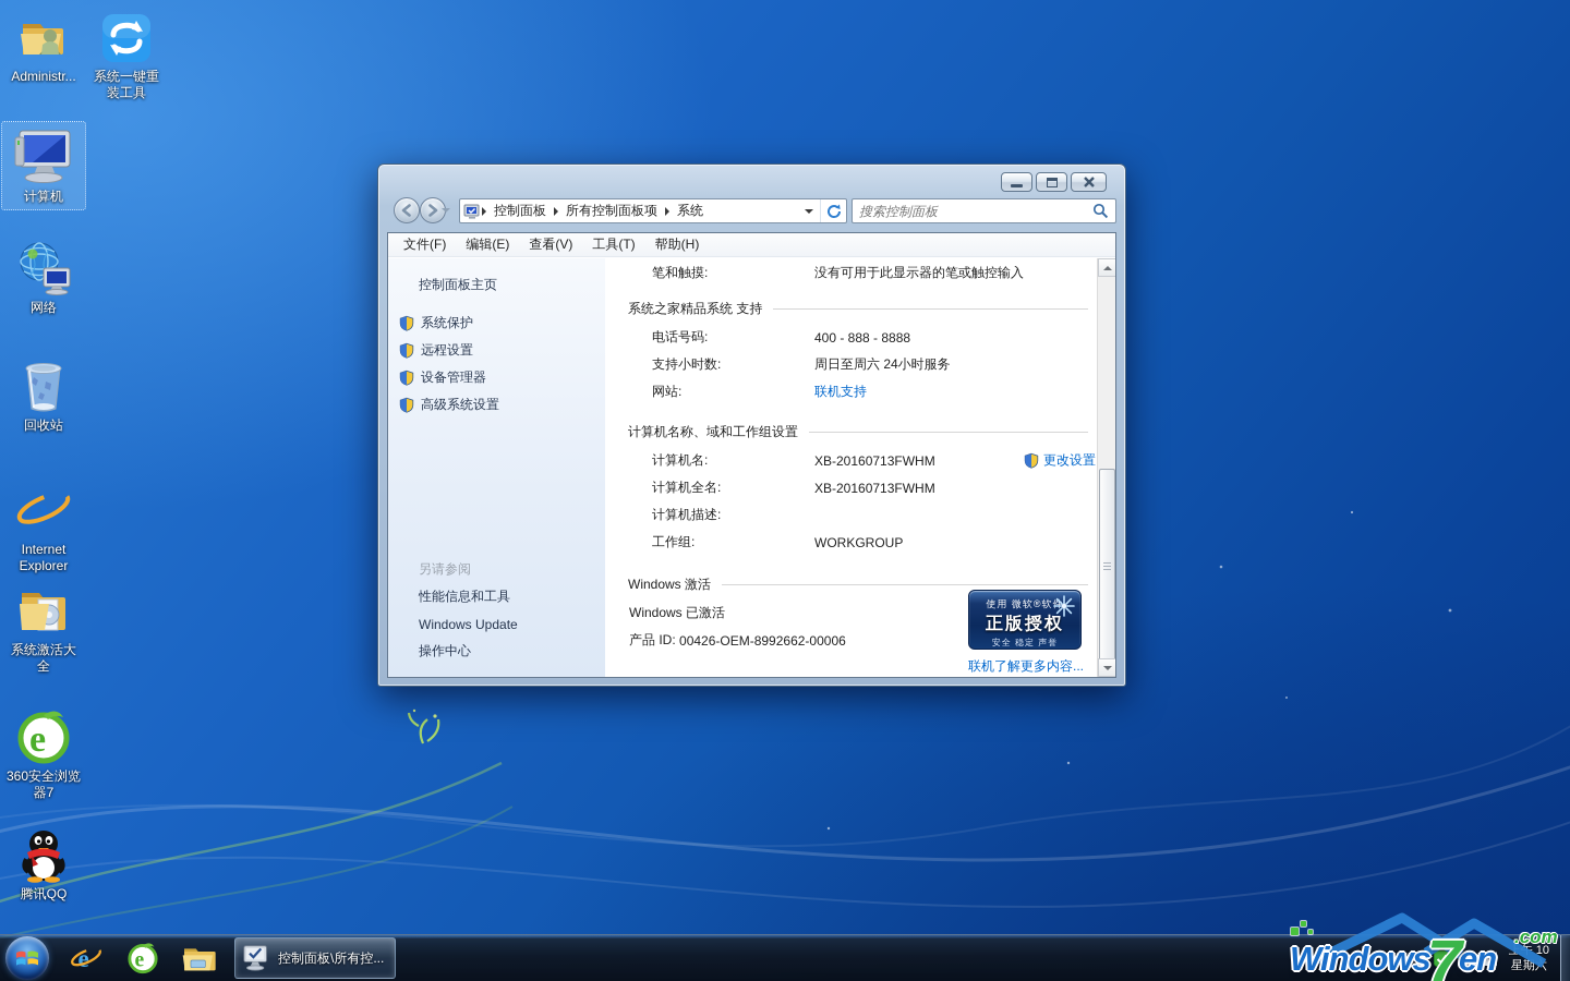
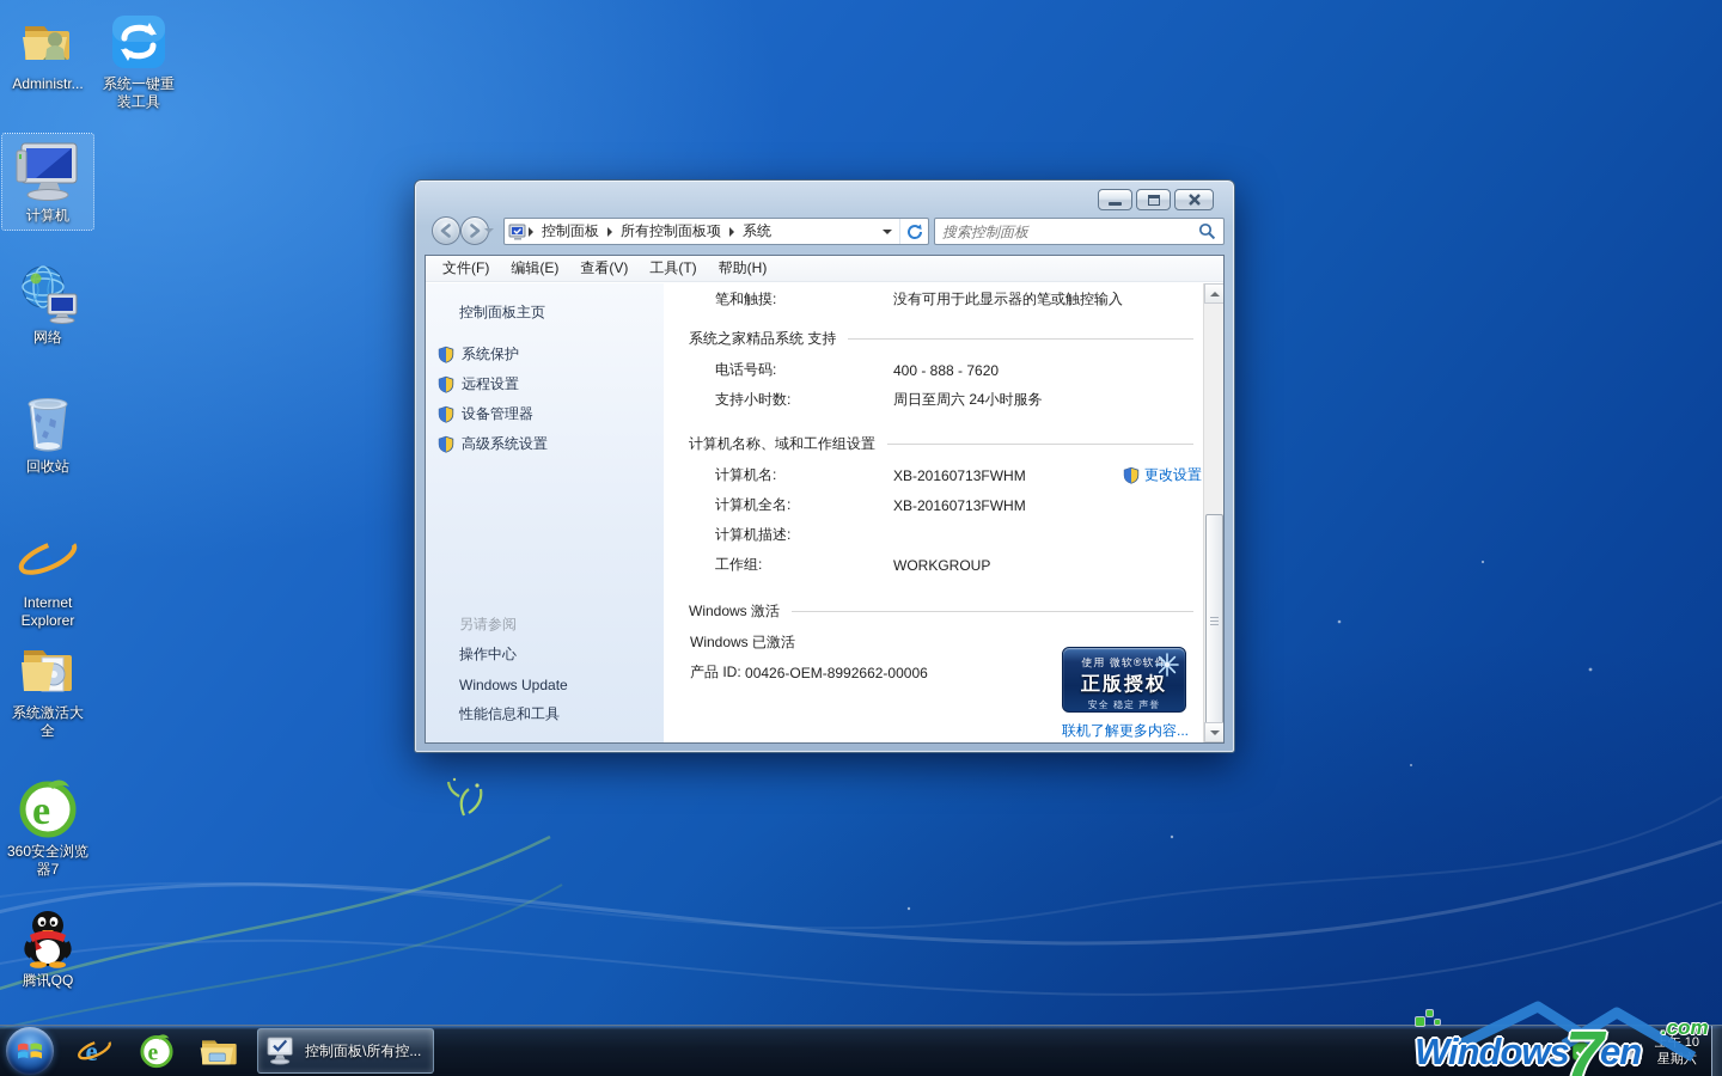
  Administr...
  系统一键重
  装工具
  计算机
  网络
  回收站
  e
  Internet
  Explorer
  系统激活大
  全
  e
  360安全浏览
  器7
  腾讯QQ
  控制面板
  所有控制面板项
  系统
  搜索控制面板
  文件(F)
  编辑(E)
  查看(V)
  工具(T)
  帮助(H)
  控制面板主页
  系统保护
  远程设置
  设备管理器
  高级系统设置
  另请参阅
- 性能信息和工具
+ 操作中心
  Windows Update
- 操作中心
+ 性能信息和工具
  笔和触摸:
  没有可用于此显示器的笔或触控输入
  系统之家精品系统 支持
  电话号码:
- 400 - 888 - 8888
+ 400 - 888 - 7620
  支持小时数:
  周日至周六 24小时服务
- 网站:
- 联机支持
  计算机名称、域和工作组设置
  计算机名:
  XB-20160713FWHM
  更改设置
  计算机全名:
  XB-20160713FWHM
  计算机描述:
  工作组:
  WORKGROUP
  Windows 激活
  Windows 已激活
  产品 ID:
  00426-OEM-8992662-00006
  使用 微软®软件
  正版授权
  安全 稳定 声誉
  联机了解更多内容...
  e
  e
  控制面板\所有控...
  Windows
  7
  en
  .com
